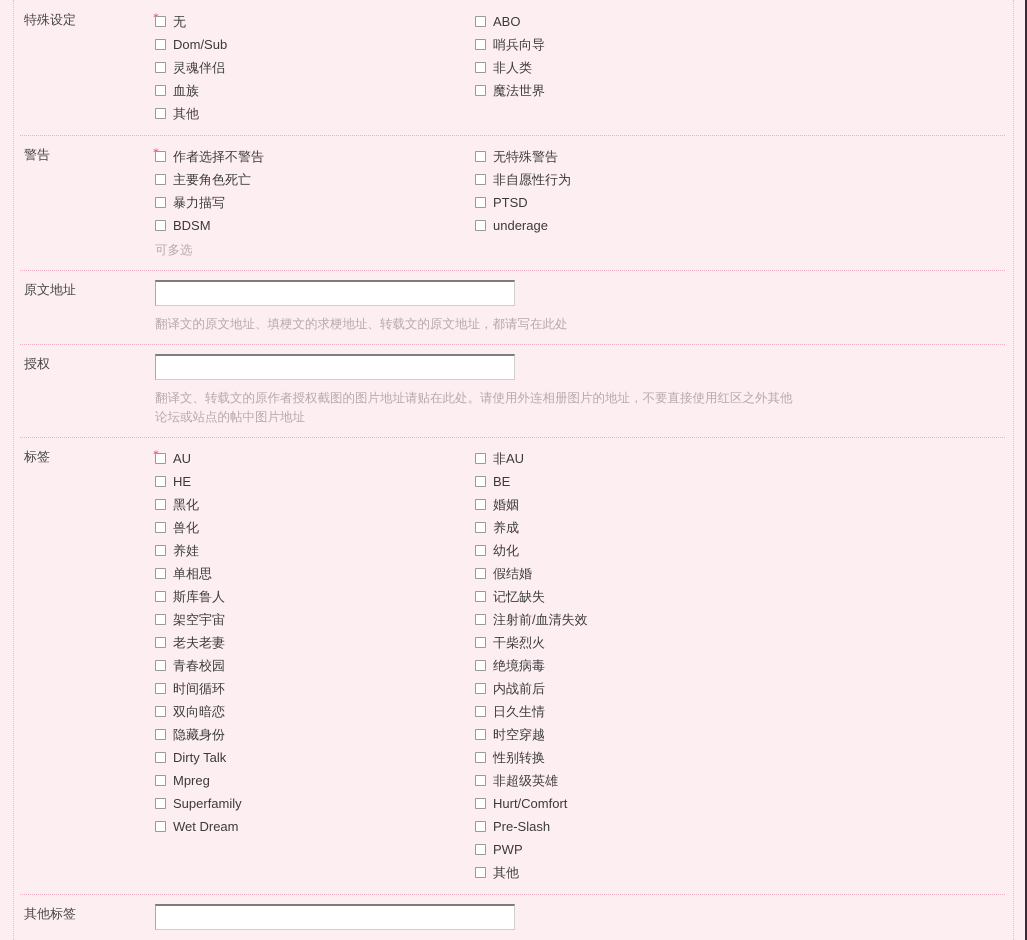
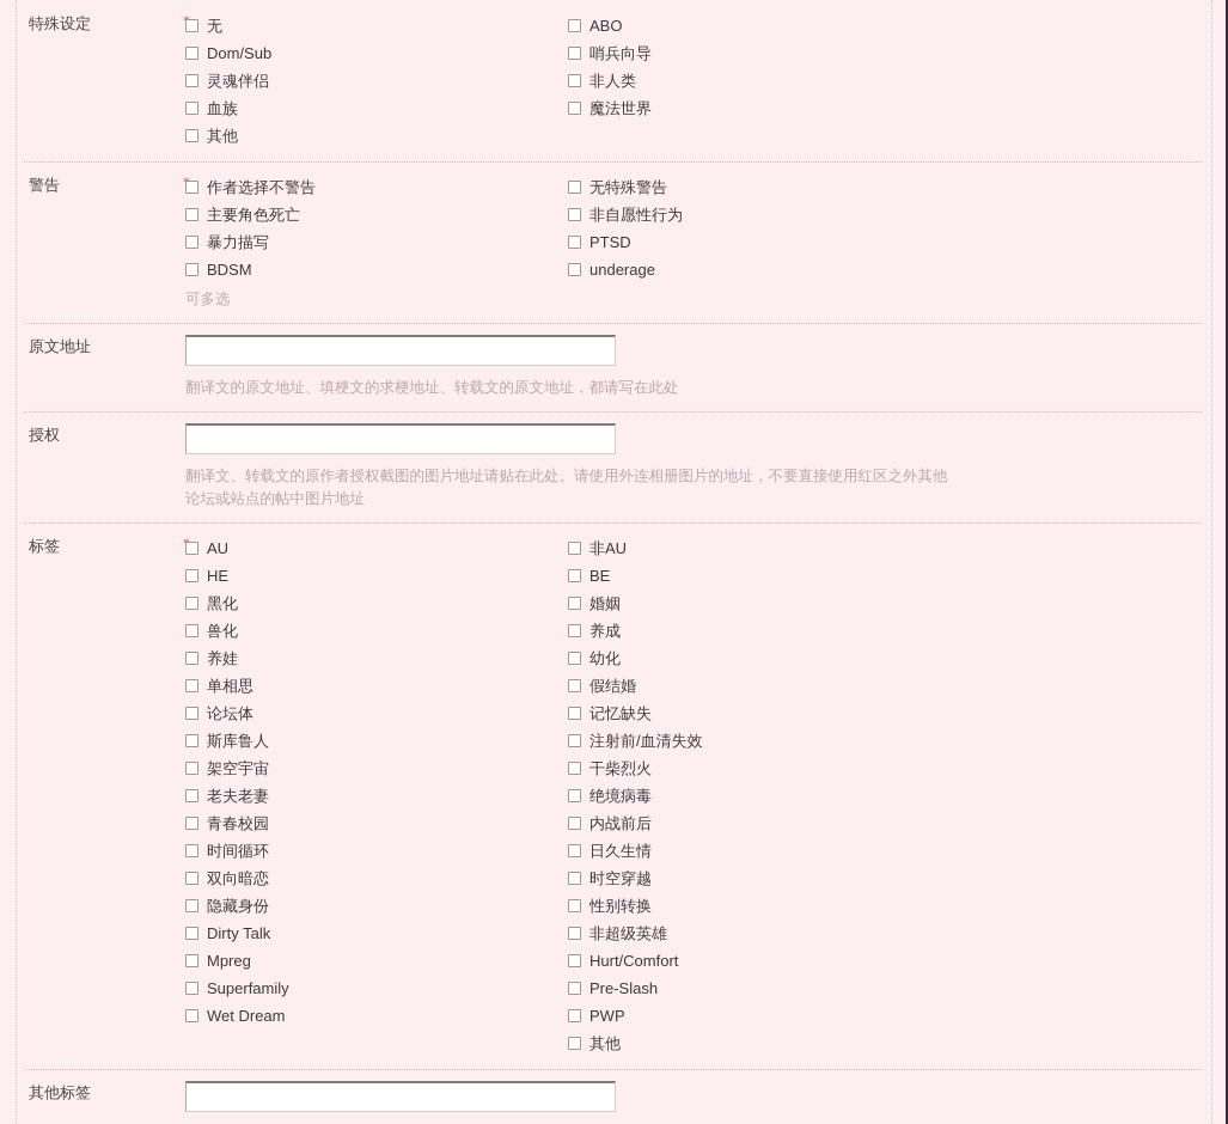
  特殊设定
  无
  Dom/Sub
  灵魂伴侣
  血族
  其他
  ABO
  哨兵向导
  非人类
  魔法世界
  警告
  作者选择不警告
  主要角色死亡
  暴力描写
  BDSM
  无特殊警告
  非自愿性行为
  PTSD
  underage
  可多选
  原文地址
  翻译文的原文地址、填梗文的求梗地址、转载文的原文地址，都请写在此处
  授权
  翻译文、转载文的原作者授权截图的图片地址请贴在此处。请使用外连相册图片的地址，不要直接使用红区之外其他论坛或站点的帖中图片地址
  标签
  AU
  HE
  黑化
  兽化
  养娃
  单相思
+ 论坛体
  斯库鲁人
  架空宇宙
  老夫老妻
  青春校园
  时间循环
  双向暗恋
  隐藏身份
  Dirty Talk
  Mpreg
  Superfamily
  Wet Dream
  非AU
  BE
  婚姻
  养成
  幼化
  假结婚
  记忆缺失
  注射前/血清失效
  干柴烈火
  绝境病毒
  内战前后
  日久生情
  时空穿越
  性别转换
  非超级英雄
  Hurt/Comfort
  Pre-Slash
  PWP
  其他
  其他标签
